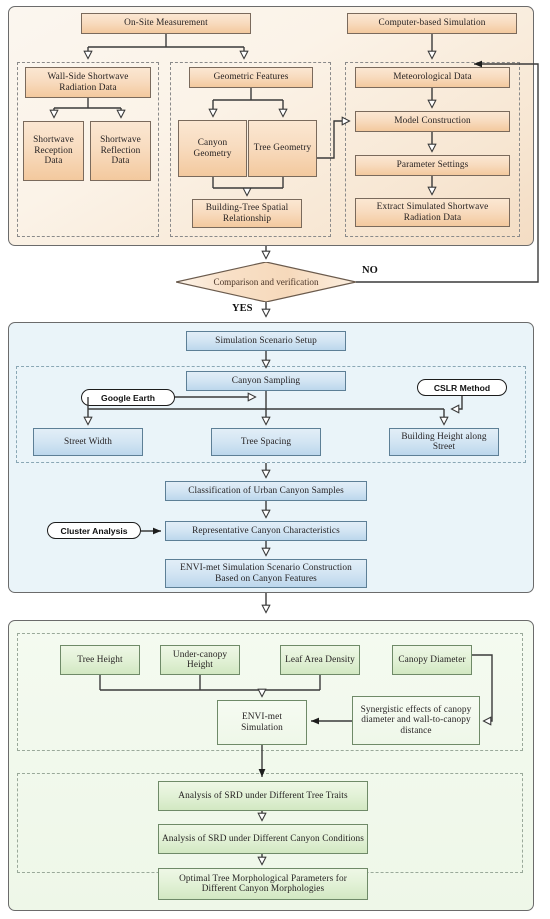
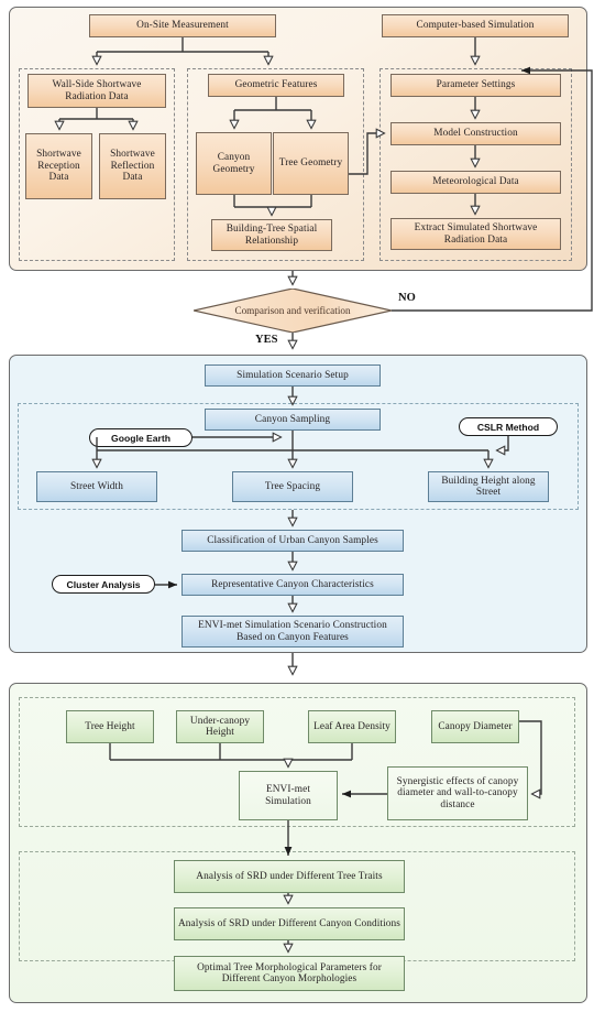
  On-Site Measurement
  Computer-based Simulation
  Wall-Side Shortwave Radiation Data
  Shortwave Reception Data
  Shortwave Reflection Data
  Geometric Features
  Canyon Geometry
  Tree Geometry
  Building-Tree Spatial Relationship
- Meteorological Data
+ Parameter Settings
  Model Construction
- Parameter Settings
+ Meteorological Data
  Extract Simulated Shortwave Radiation Data
  Comparison and verification
  NO
  YES
  Simulation Scenario Setup
  Canyon Sampling
  Google Earth
  CSLR Method
  Street Width
  Tree Spacing
  Building Height along Street
  Classification of Urban Canyon Samples
  Representative Canyon Characteristics
  ENVI-met Simulation Scenario Construction Based on Canyon Features
  Cluster Analysis
  Tree Height
  Under-canopy Height
  Leaf Area Density
  Canopy Diameter
  ENVI-met Simulation
  Synergistic effects of canopy diameter and wall-to-canopy distance
  Analysis of SRD under Different Tree Traits
  Analysis of SRD under Different Canyon Conditions
  Optimal Tree Morphological Parameters for Different Canyon Morphologies
